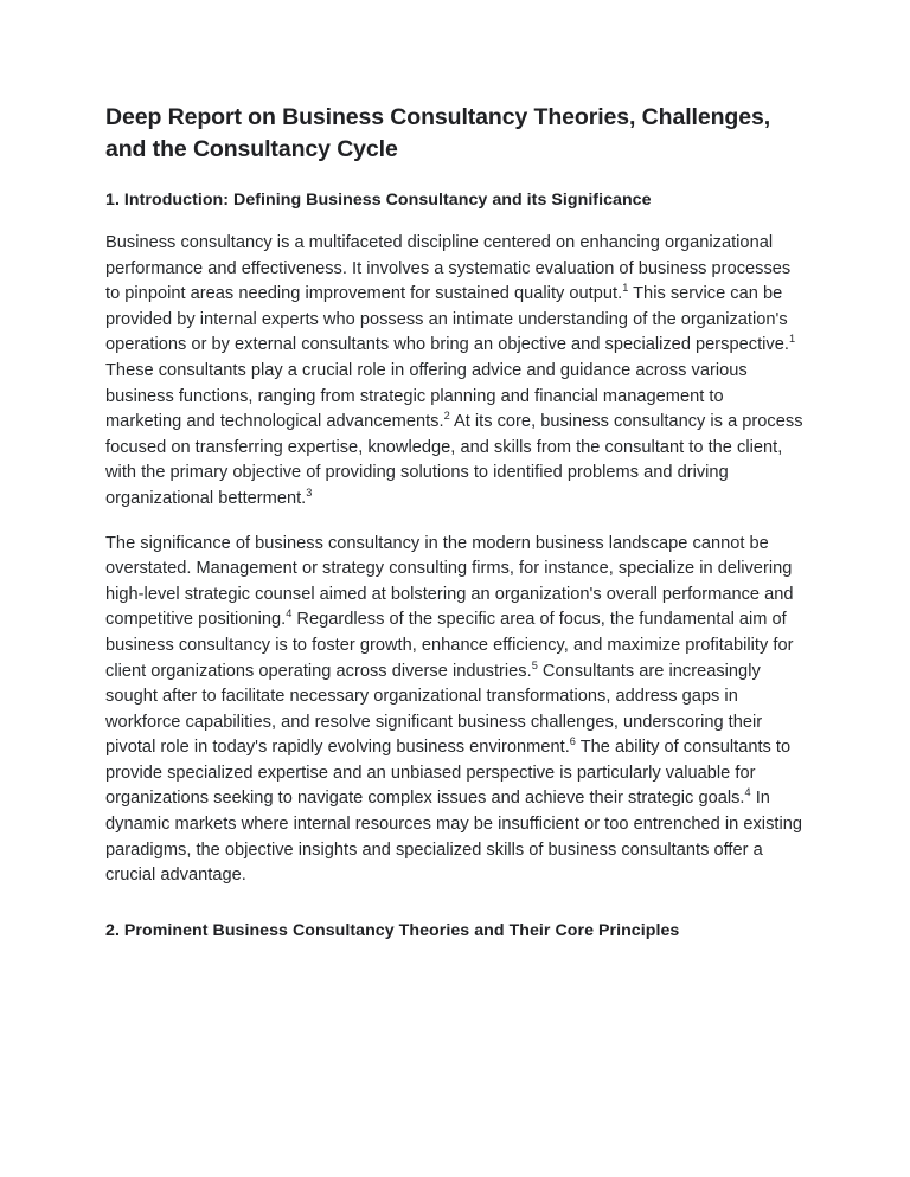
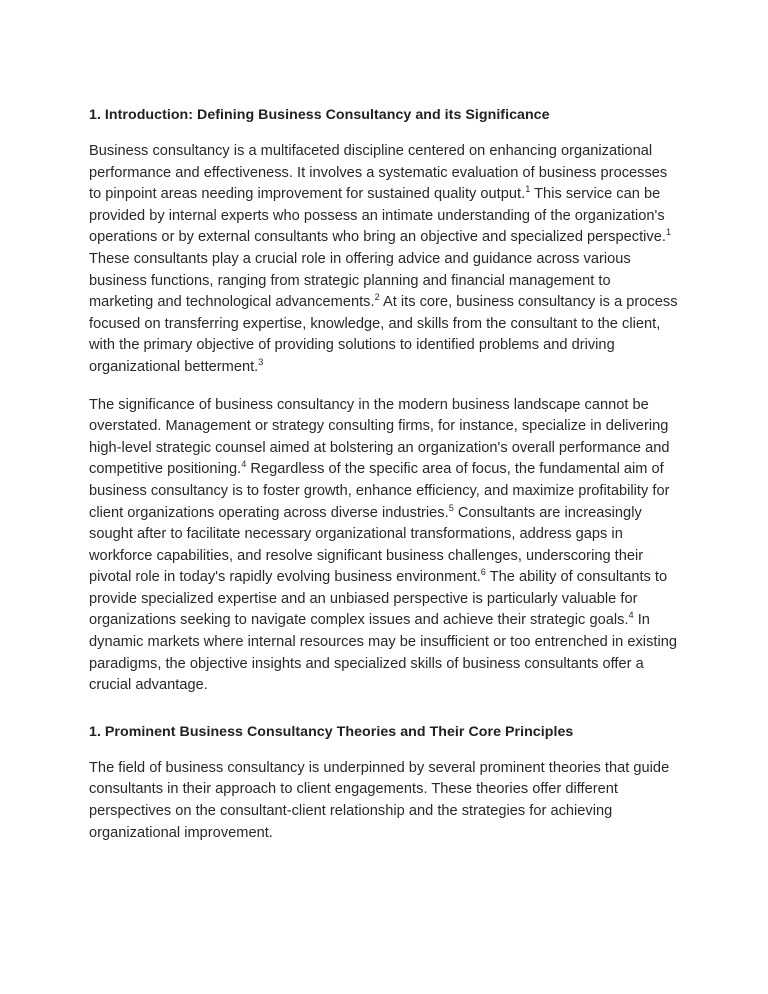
- Deep Report on Business Consultancy Theories, Challenges, and the Consultancy Cycle
  1. Introduction: Defining Business Consultancy and its Significance
  Business consultancy is a multifaceted discipline centered on enhancing organizational performance and effectiveness. It involves a systematic evaluation of business processes to pinpoint areas needing improvement for sustained quality output.1 This service can be provided by internal experts who possess an intimate understanding of the organization's operations or by external consultants who bring an objective and specialized perspective.1 These consultants play a crucial role in offering advice and guidance across various business functions, ranging from strategic planning and financial management to marketing and technological advancements.2 At its core, business consultancy is a process focused on transferring expertise, knowledge, and skills from the consultant to the client, with the primary objective of providing solutions to identified problems and driving organizational betterment.3
  The significance of business consultancy in the modern business landscape cannot be overstated. Management or strategy consulting firms, for instance, specialize in delivering high-level strategic counsel aimed at bolstering an organization's overall performance and competitive positioning.4 Regardless of the specific area of focus, the fundamental aim of business consultancy is to foster growth, enhance efficiency, and maximize profitability for client organizations operating across diverse industries.5 Consultants are increasingly sought after to facilitate necessary organizational transformations, address gaps in workforce capabilities, and resolve significant business challenges, underscoring their pivotal role in today's rapidly evolving business environment.6 The ability of consultants to provide specialized expertise and an unbiased perspective is particularly valuable for organizations seeking to navigate complex issues and achieve their strategic goals.4 In dynamic markets where internal resources may be insufficient or too entrenched in existing paradigms, the objective insights and specialized skills of business consultants offer a crucial advantage.
- 2. Prominent Business Consultancy Theories and Their Core Principles
+ 1. Prominent Business Consultancy Theories and Their Core Principles
+ The field of business consultancy is underpinned by several prominent theories that guide consultants in their approach to client engagements. These theories offer different perspectives on the consultant-client relationship and the strategies for achieving organizational improvement.
